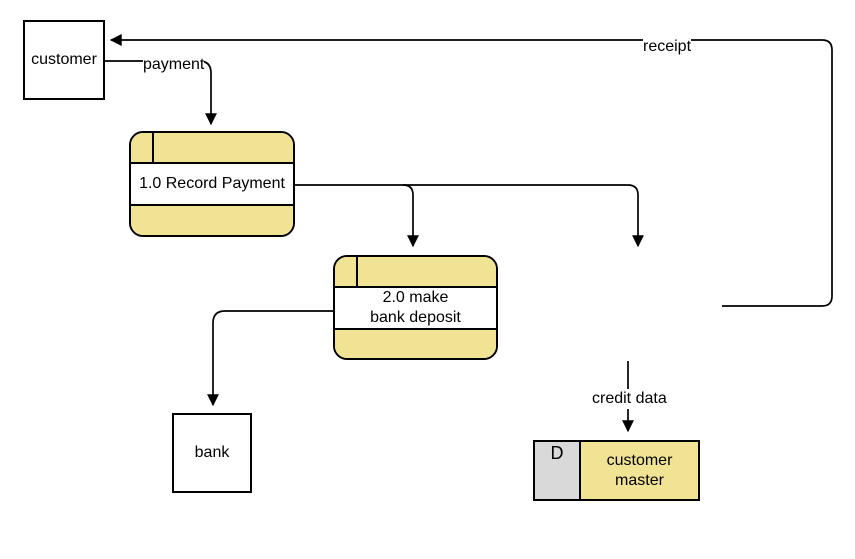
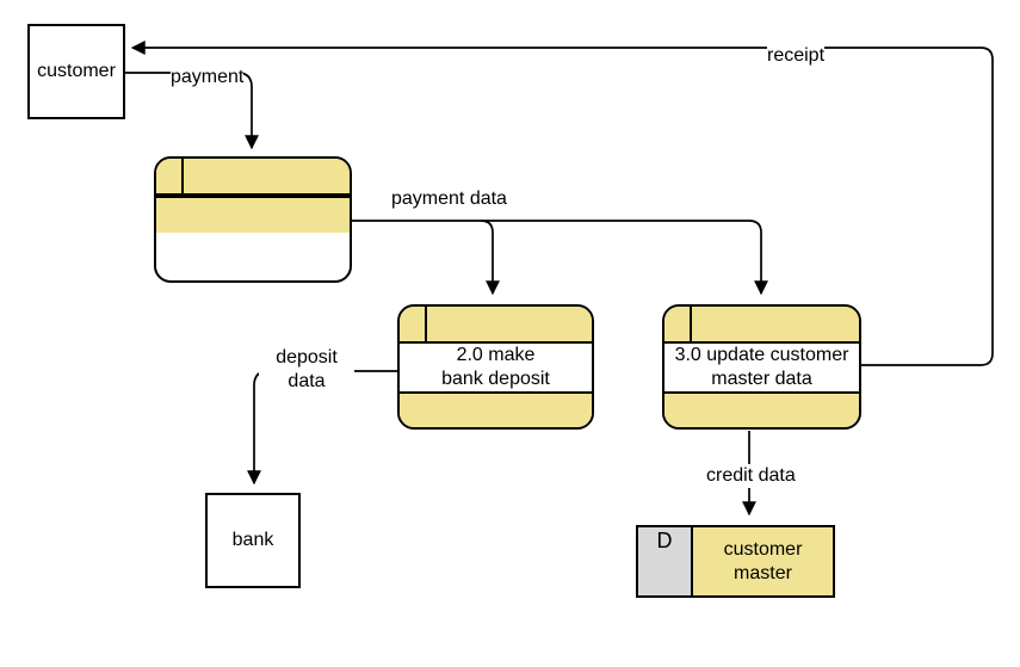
  customer
- 1.0 Record Payment
  2.0 make
  bank deposit
+ 3.0 update customer
+ master data
  bank
  D
  customer
  master
  payment
  receipt
+ payment data
+ deposit
+ data
  credit data
